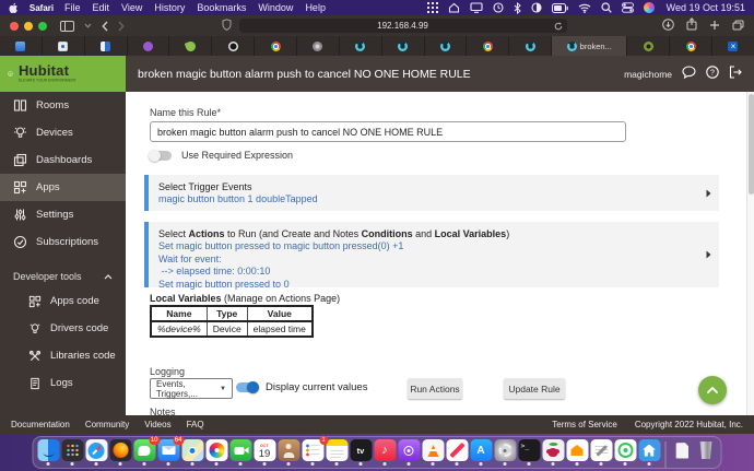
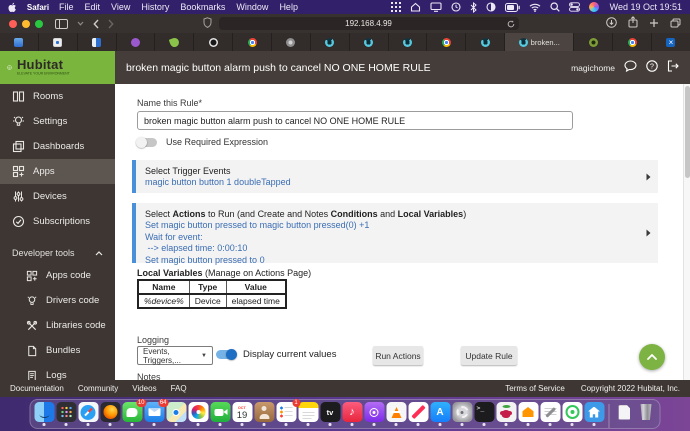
  Safari
  File
  Edit
  View
  History
  Bookmarks
  Window
  Help
  Wed 19 Oct 19:51
  192.168.4.99
  broken...
  Hubitat
  broken magic button alarm push to cancel NO ONE HOME RULE
  magichome
  Rooms
- Devices
+ Settings
  Dashboards
  Apps
- Settings
+ Devices
  Subscriptions
  Developer tools
  Apps code
  Drivers code
  Libraries code
+ Bundles
  Logs
  Name this Rule*
  broken magic button alarm push to cancel NO ONE HOME RULE
  Use Required Expression
  Select Trigger Events
  magic button button 1 doubleTapped
  Select Actions to Run (and Create and Notes Conditions and Local Variables)
  Set magic button pressed to magic button pressed(0) +1
  Wait for event:
  --> elapsed time: 0:00:10
  Set magic button pressed to 0
  Local Variables (Manage on Actions Page)
  Name	Type	Value
  %device%	Device	elapsed time
  Logging
  Events, Triggers,...
  Display current values
  Run Actions
  Update Rule
  Notes
  Documentation
  Community
  Videos
  FAQ
  Terms of Service
  Copyright 2022 Hubitat, Inc.
  19
  tv
  ♪
  A
  >_
